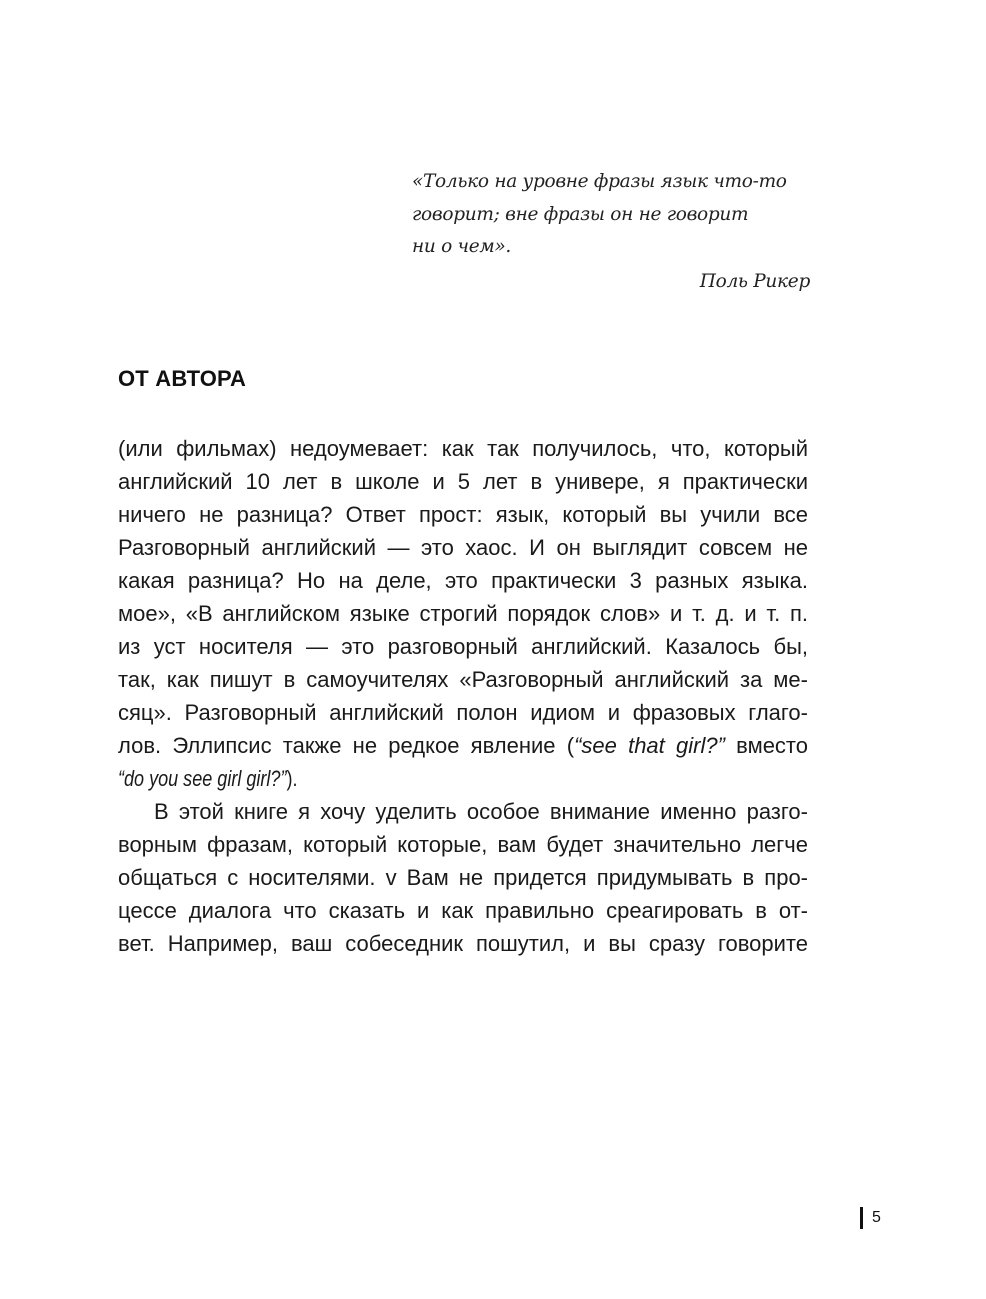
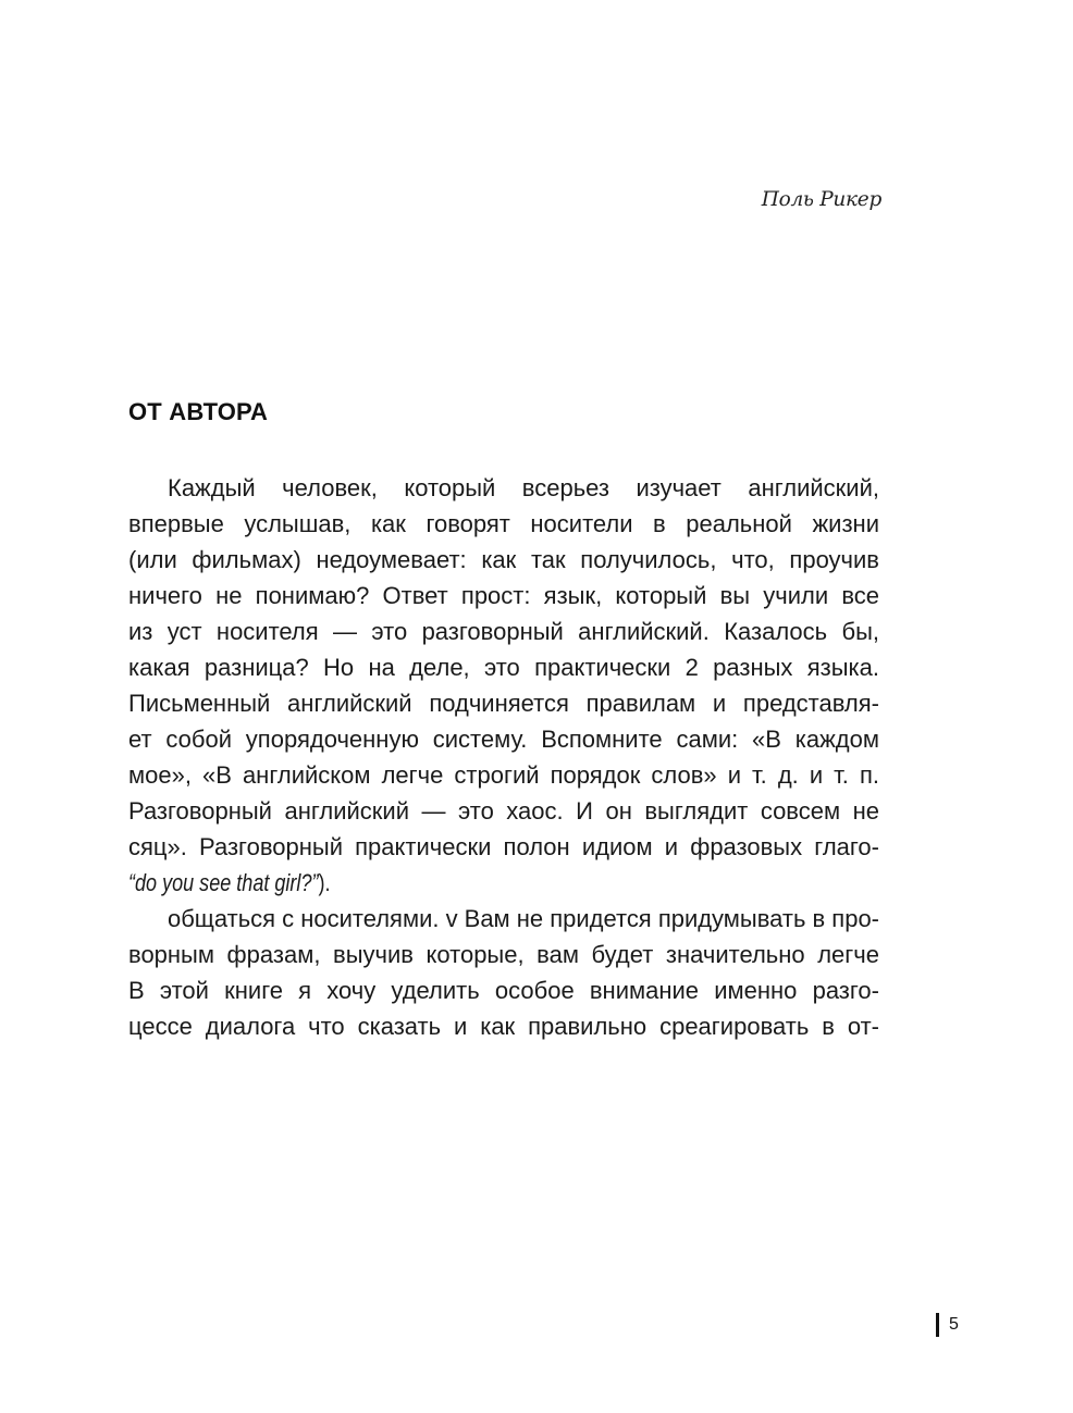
- «Только на уровне фразы язык что-то
- говорит; вне фразы он не говорит
- ни о чем».
  Поль Рикер
  ОТ АВТОРА
+ Каждый человек, который всерьез изучает английский,
+ впервые услышав, как говорят носители в реальной жизни
- (или фильмах) недоумевает: как так получилось, что, который
+ (или фильмах) недоумевает: как так получилось, что, проучив
- английский 10 лет в школе и 5 лет в универе, я практически
- ничего не разница? Ответ прост: язык, который вы учили все
+ ничего не понимаю? Ответ прост: язык, который вы учили все
- Разговорный английский — это хаос. И он выглядит совсем не
+ из уст носителя — это разговорный английский. Казалось бы,
- какая разница? Но на деле, это практически 3 разных языка.
+ какая разница? Но на деле, это практически 2 разных языка.
+ Письменный английский подчиняется правилам и представля-
+ ет собой упорядоченную систему. Вспомните сами: «В каждом
- мое», «В английском языке строгий порядок слов» и т. д. и т. п.
+ мое», «В английском легче строгий порядок слов» и т. д. и т. п.
- из уст носителя — это разговорный английский. Казалось бы,
+ Разговорный английский — это хаос. И он выглядит совсем не
- так, как пишут в самоучителях «Разговорный английский за ме-
- сяц». Разговорный английский полон идиом и фразовых глаго-
+ сяц». Разговорный практически полон идиом и фразовых глаго-
- лов. Эллипсис также не редкое явление (“see that girl?” вместо
- “do you see girl girl?”).
+ “do you see that girl?”).
- В этой книге я хочу уделить особое внимание именно разго-
+ общаться с носителями. v Вам не придется придумывать в про-
- ворным фразам, который которые, вам будет значительно легче
+ ворным фразам, выучив которые, вам будет значительно легче
- общаться с носителями. v Вам не придется придумывать в про-
+ В этой книге я хочу уделить особое внимание именно разго-
  цессе диалога что сказать и как правильно среагировать в от-
- вет. Например, ваш собеседник пошутил, и вы сразу говорите
  5
